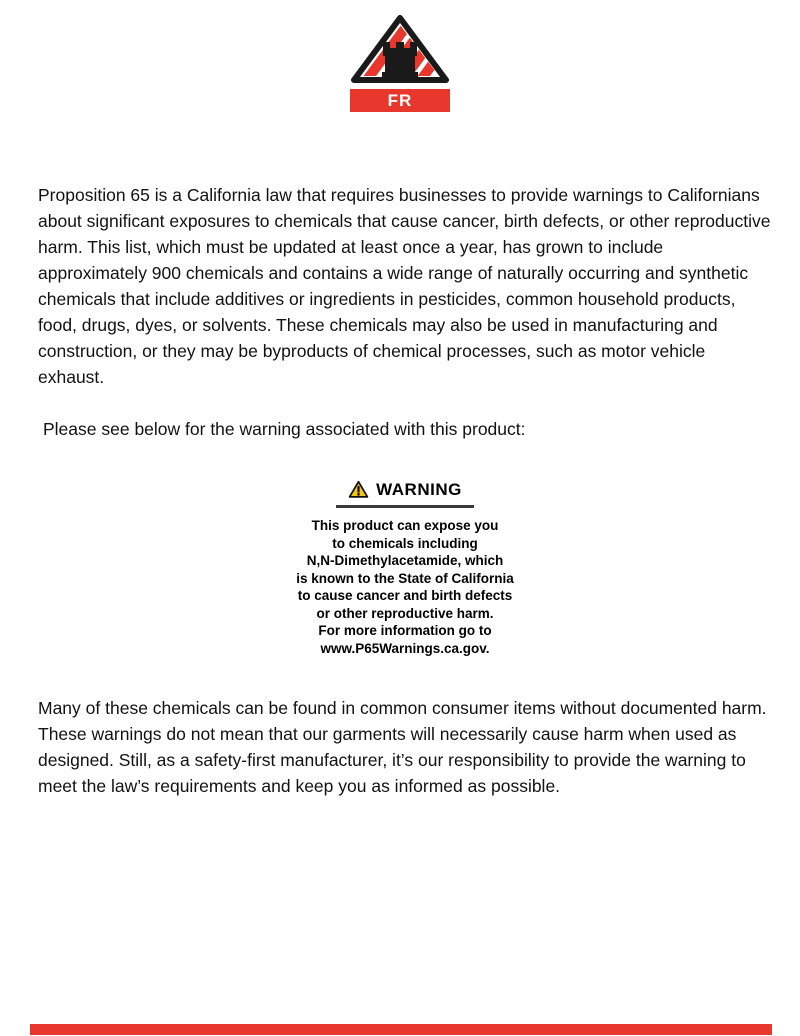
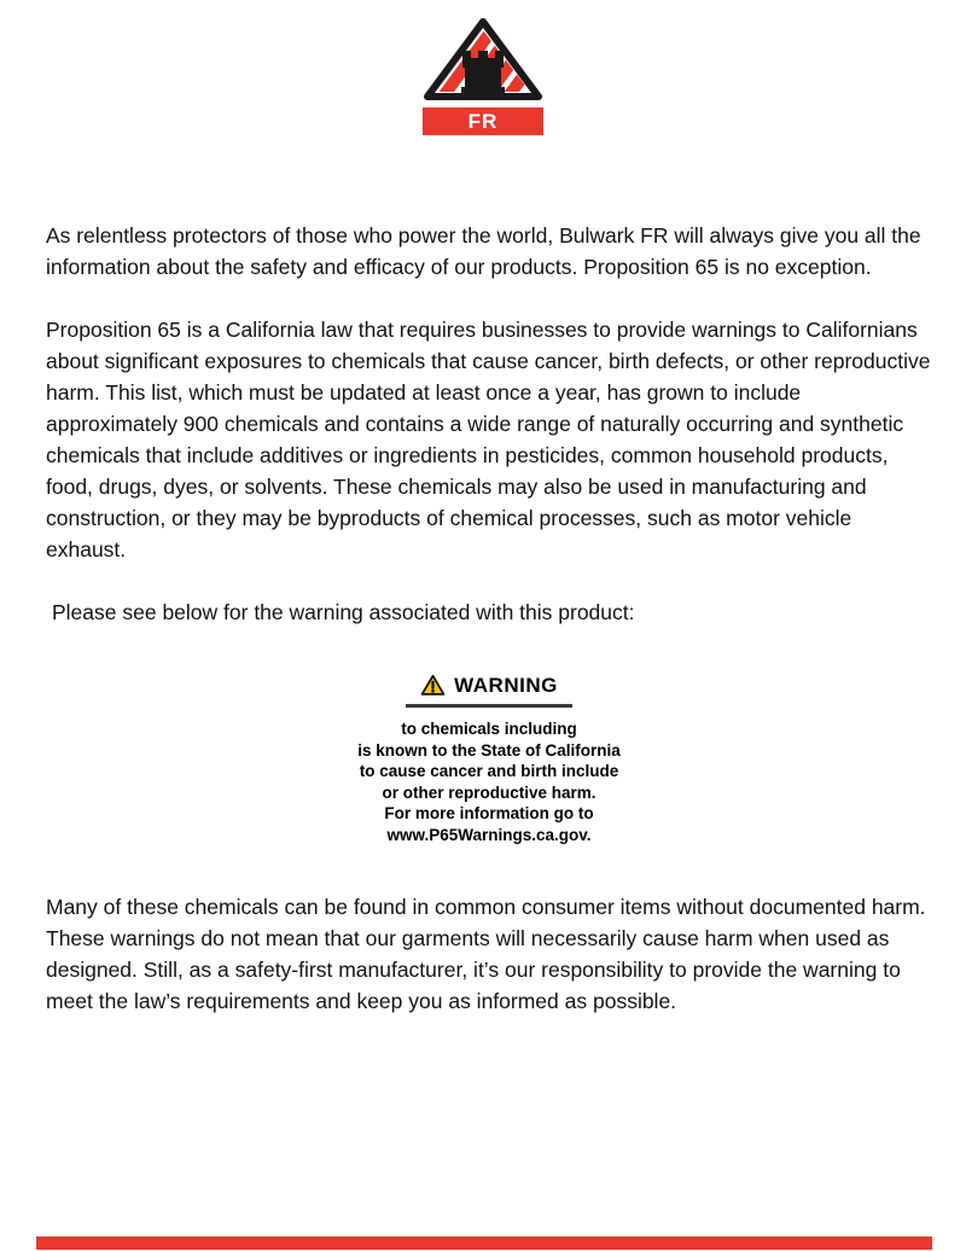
  FR
+ As relentless protectors of those who power the world, Bulwark FR will always give you all the information about the safety and efficacy of our products. Proposition 65 is no exception.
  Proposition 65 is a California law that requires businesses to provide warnings to Californians about significant exposures to chemicals that cause cancer, birth defects, or other reproductive harm. This list, which must be updated at least once a year, has grown to include approximately 900 chemicals and contains a wide range of naturally occurring and synthetic chemicals that include additives or ingredients in pesticides, common household products, food, drugs, dyes, or solvents. These chemicals may also be used in manufacturing and construction, or they may be byproducts of chemical processes, such as motor vehicle exhaust.
  Please see below for the warning associated with this product:
  WARNING
- This product can expose you
  to chemicals including
- N,N-Dimethylacetamide, which
  is known to the State of California
- to cause cancer and birth defects
+ to cause cancer and birth include
  or other reproductive harm.
  For more information go to
  www.P65Warnings.ca.gov.
  Many of these chemicals can be found in common consumer items without documented harm. These warnings do not mean that our garments will necessarily cause harm when used as designed. Still, as a safety-first manufacturer, it’s our responsibility to provide the warning to meet the law’s requirements and keep you as informed as possible.
